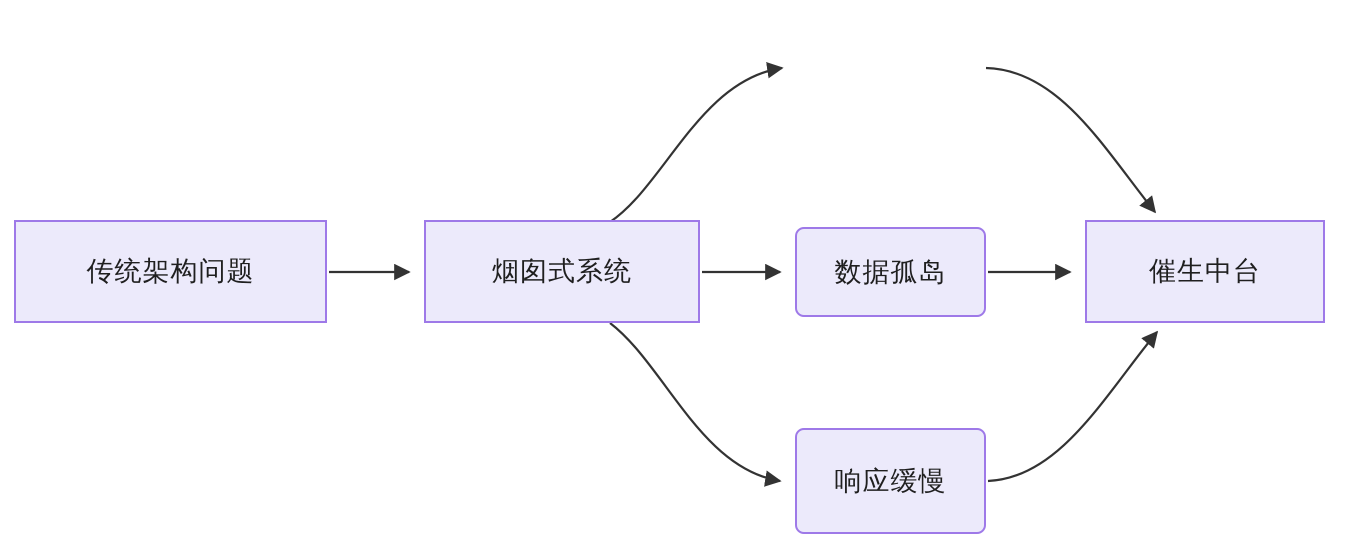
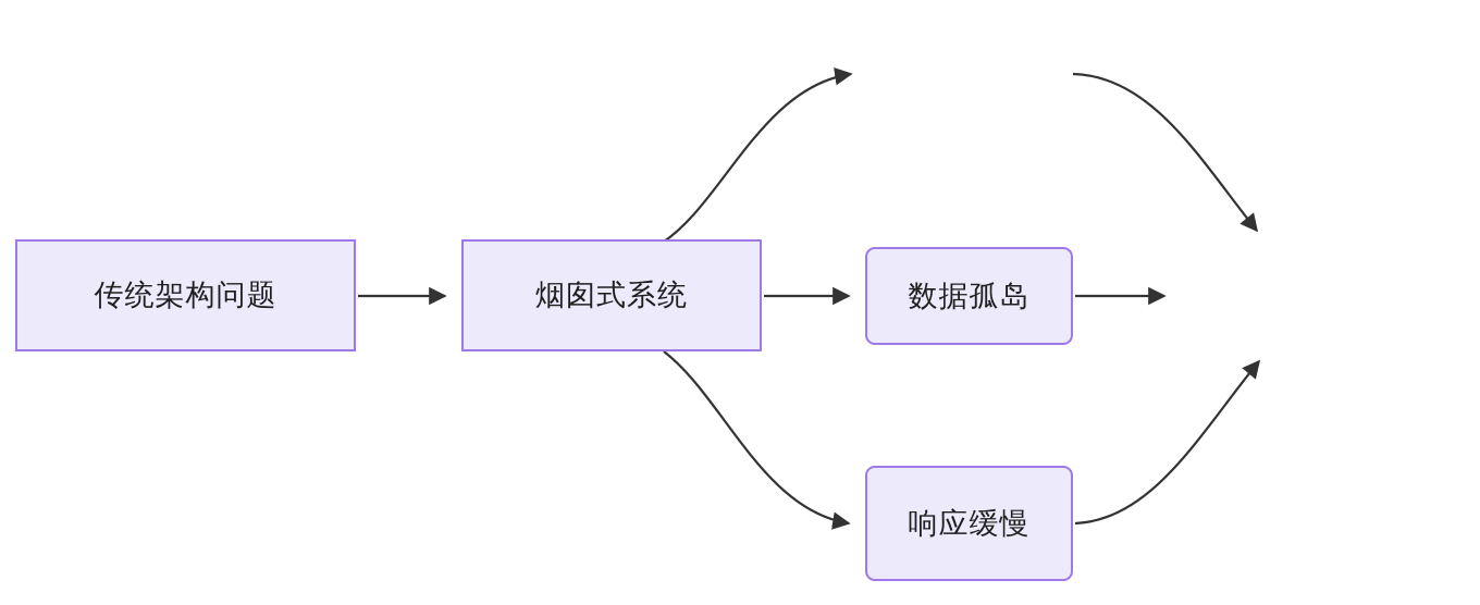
  传统架构问题
  烟囱式系统
  数据孤岛
  响应缓慢
- 催生中台
